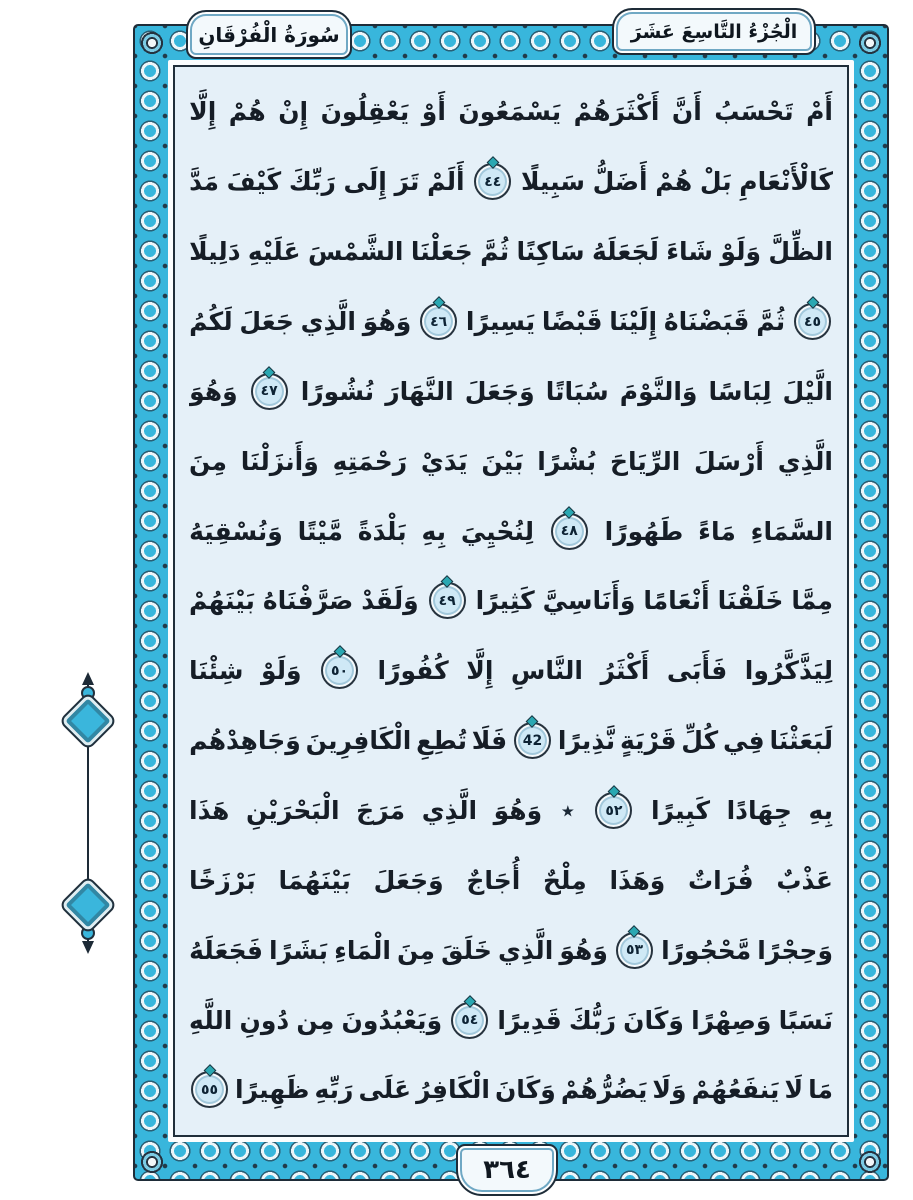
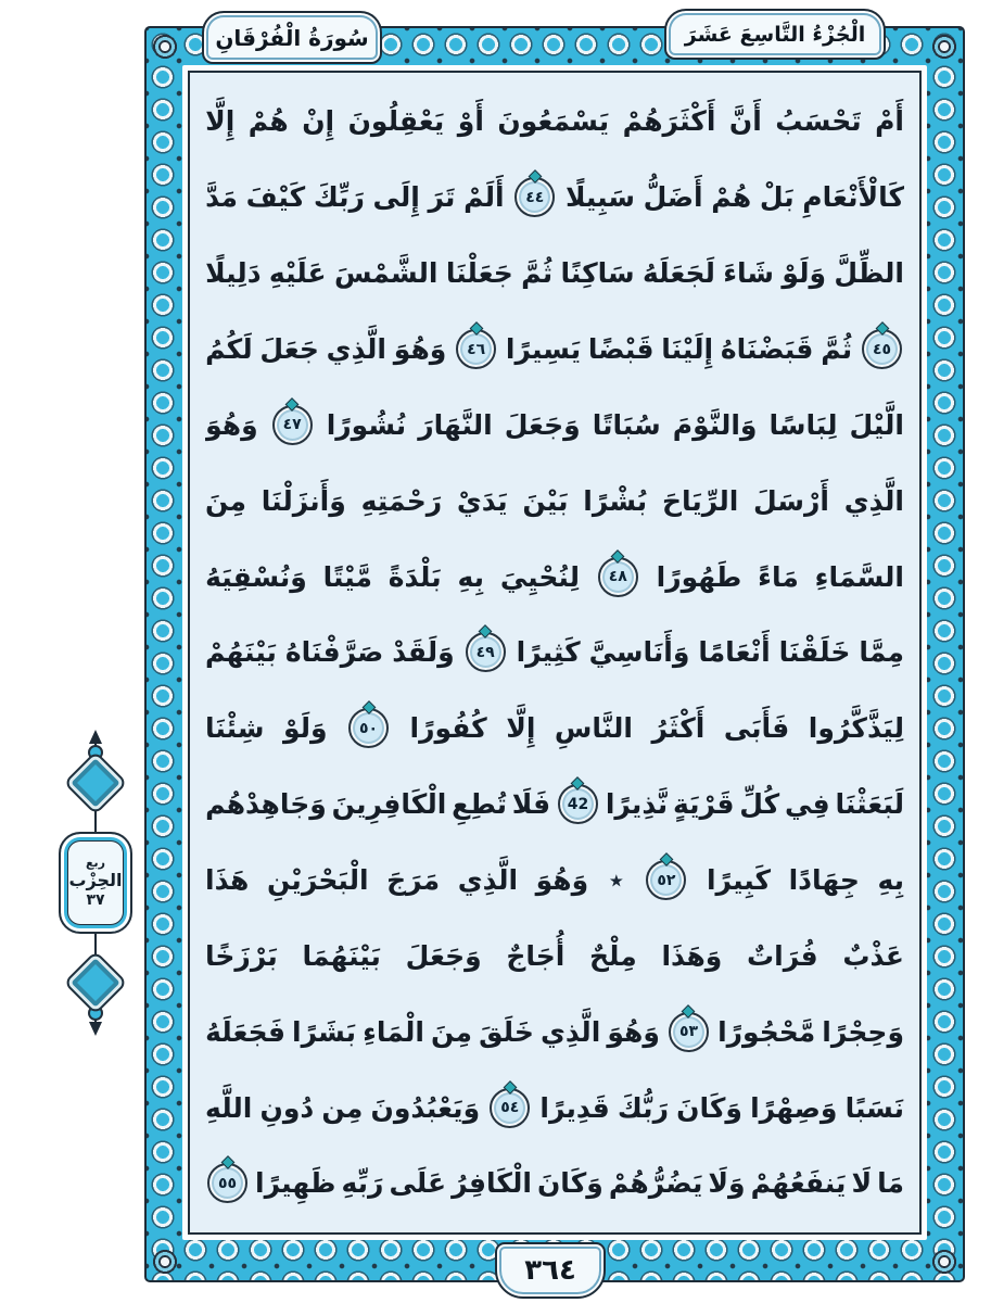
  سُورَةُ الْفُرْقَانِ
  الْجُزْءُ التَّاسِعَ عَشَرَ
  أَمْ
  تَحْسَبُ
  أَنَّ
  أَكْثَرَهُمْ
  يَسْمَعُونَ
  أَوْ
  يَعْقِلُونَ
  إِنْ
  هُمْ
  إِلَّا
  كَالْأَنْعَامِ
  بَلْ
  هُمْ
  أَضَلُّ
  سَبِيلًا
  ٤٤
  أَلَمْ
  تَرَ
  إِلَى
  رَبِّكَ
  كَيْفَ
  مَدَّ
  الظِّلَّ
  وَلَوْ
  شَاءَ
  لَجَعَلَهُ
  سَاكِنًا
  ثُمَّ
  جَعَلْنَا
  الشَّمْسَ
  عَلَيْهِ
  دَلِيلًا
  ٤٥
  ثُمَّ
  قَبَضْنَاهُ
  إِلَيْنَا
  قَبْضًا
  يَسِيرًا
  ٤٦
  وَهُوَ
  الَّذِي
  جَعَلَ
  لَكُمُ
  الَّيْلَ
  لِبَاسًا
  وَالنَّوْمَ
  سُبَاتًا
  وَجَعَلَ
  النَّهَارَ
  نُشُورًا
  ٤٧
  وَهُوَ
  الَّذِي
  أَرْسَلَ
  الرِّيَاحَ
  بُشْرًا
  بَيْنَ
  يَدَيْ
  رَحْمَتِهِ
  وَأَنزَلْنَا
  مِنَ
  السَّمَاءِ
  مَاءً
  طَهُورًا
  ٤٨
  لِنُحْيِيَ
  بِهِ
  بَلْدَةً
  مَّيْتًا
  وَنُسْقِيَهُ
  مِمَّا
  خَلَقْنَا
  أَنْعَامًا
  وَأَنَاسِيَّ
  كَثِيرًا
  ٤٩
  وَلَقَدْ
  صَرَّفْنَاهُ
  بَيْنَهُمْ
  لِيَذَّكَّرُوا
  فَأَبَى
  أَكْثَرُ
  النَّاسِ
  إِلَّا
  كُفُورًا
  ٥٠
  وَلَوْ
  شِئْنَا
  لَبَعَثْنَا
  فِي
  كُلِّ
  قَرْيَةٍ
  نَّذِيرًا
  42
  فَلَا
  تُطِعِ
  الْكَافِرِينَ
  وَجَاهِدْهُم
  بِهِ
  جِهَادًا
  كَبِيرًا
  ٥٢
  ٭
  وَهُوَ
  الَّذِي
  مَرَجَ
  الْبَحْرَيْنِ
  هَذَا
  عَذْبٌ
  فُرَاتٌ
  وَهَذَا
  مِلْحٌ
  أُجَاجٌ
  وَجَعَلَ
  بَيْنَهُمَا
  بَرْزَخًا
  وَحِجْرًا
  مَّحْجُورًا
  ٥٣
  وَهُوَ
  الَّذِي
  خَلَقَ
  مِنَ
  الْمَاءِ
  بَشَرًا
  فَجَعَلَهُ
  نَسَبًا
  وَصِهْرًا
  وَكَانَ
  رَبُّكَ
  قَدِيرًا
  ٥٤
  وَيَعْبُدُونَ
  مِن
  دُونِ
  اللَّهِ
  مَا
  لَا
  يَنفَعُهُمْ
  وَلَا
  يَضُرُّهُمْ
  وَكَانَ
  الْكَافِرُ
  عَلَى
  رَبِّهِ
  ظَهِيرًا
  ٥٥
  ٣٦٤
+ ربع
+ الحِزْب
+ ٣٧
